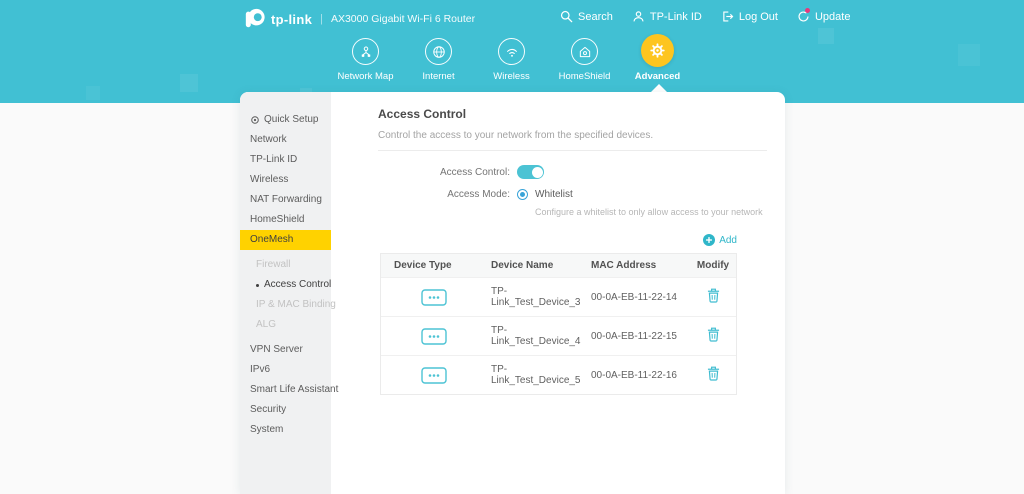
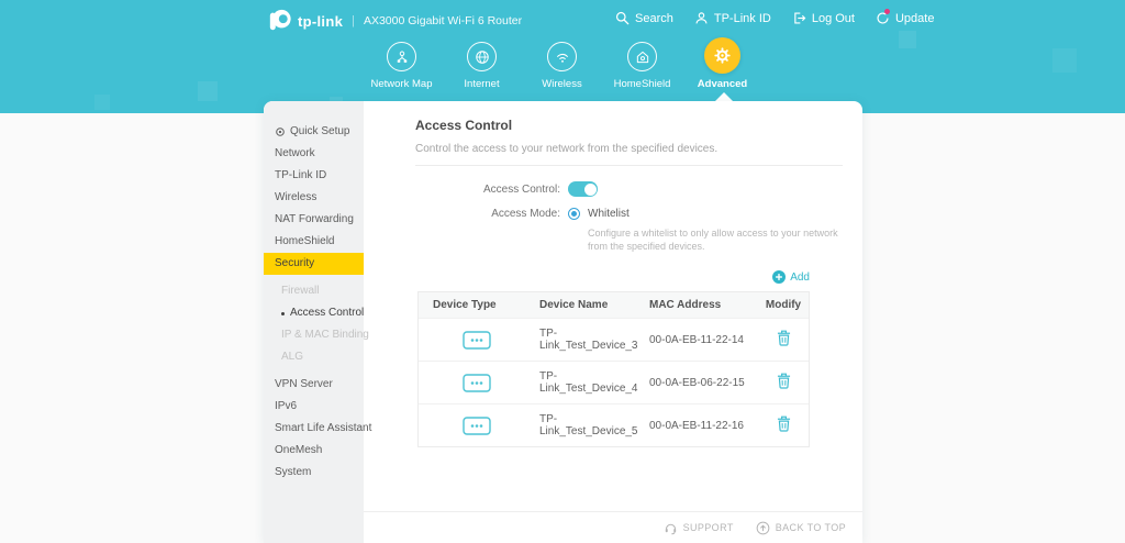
  tp-link
  |
  AX3000 Gigabit Wi-Fi 6 Router
  Search
  TP-Link ID
  Log Out
  Update
  Network Map
  Internet
  Wireless
  HomeShield
  Advanced
  Quick Setup
  Network
  TP-Link ID
  Wireless
  NAT Forwarding
  HomeShield
- OneMesh
+ Security
  Firewall
  Access Control
  IP & MAC Binding
  ALG
  VPN Server
  IPv6
  Smart Life Assistant
- Security
+ OneMesh
  System
  Access Control
  Control the access to your network from the specified devices.
  Access Control:
  Access Mode:
  Whitelist
  Configure a whitelist to only allow access to your network
+ from the specified devices.
  Add
  Device Type
  Device Name
  MAC Address
  Modify
  TP-Link_Test_Device_3
  00-0A-EB-11-22-14
  TP-Link_Test_Device_4
- 00-0A-EB-11-22-15
+ 00-0A-EB-06-22-15
  TP-Link_Test_Device_5
  00-0A-EB-11-22-16
+ SUPPORT
+ BACK TO TOP
